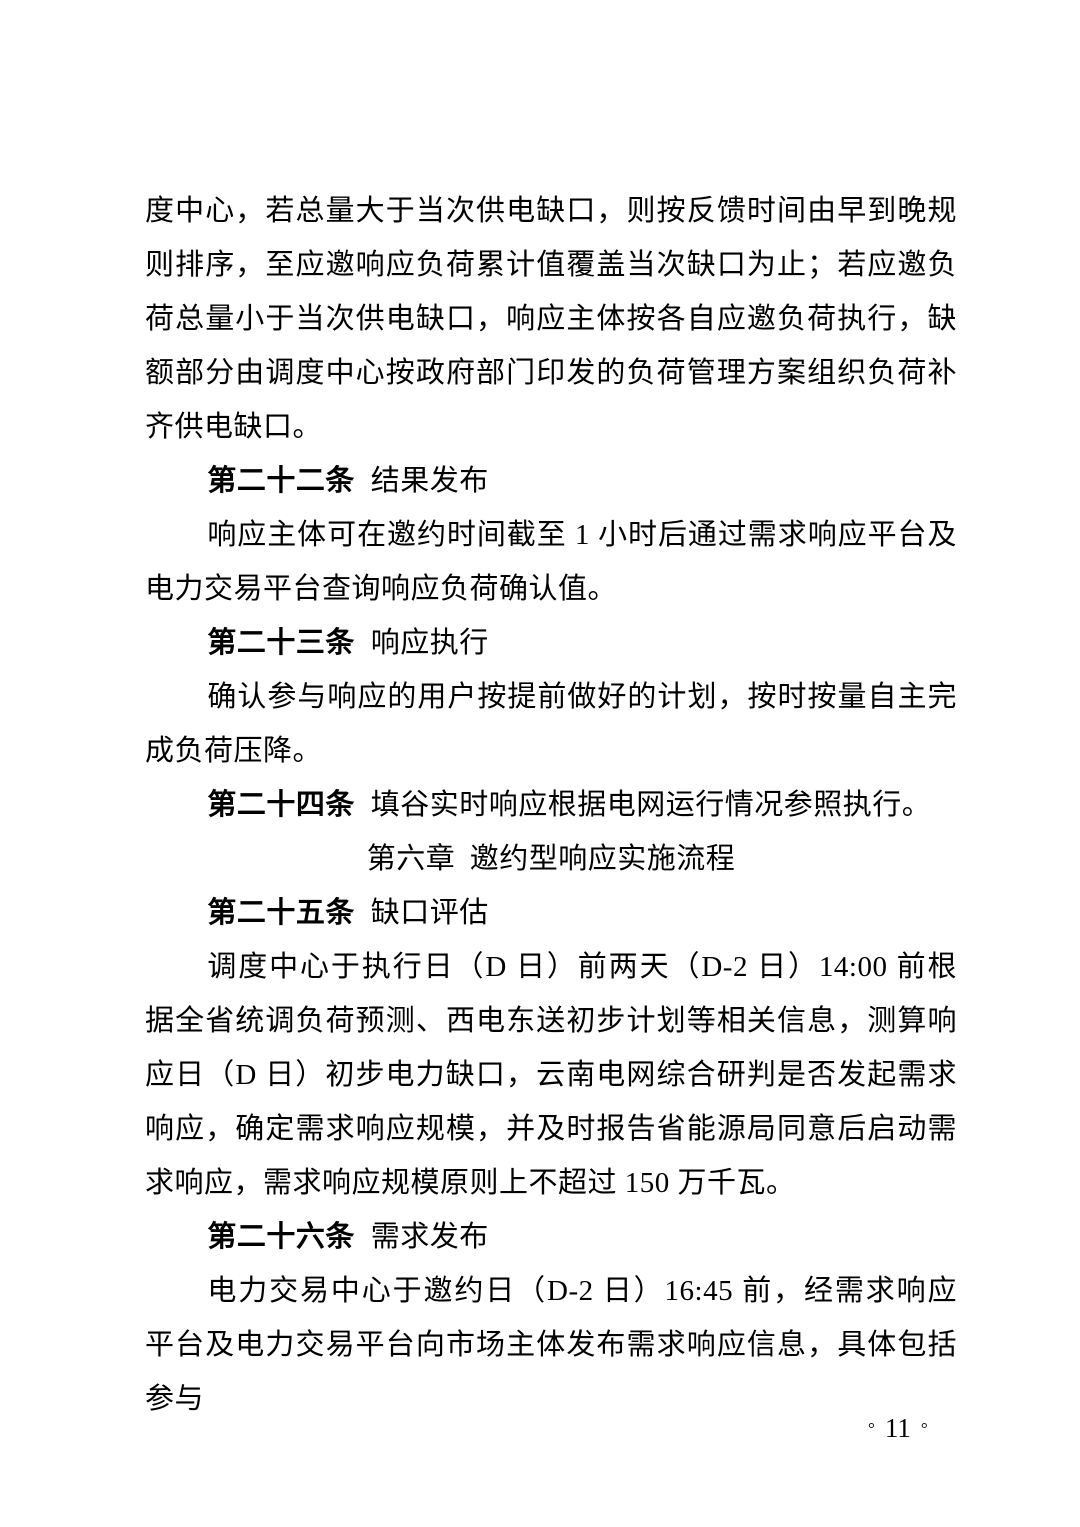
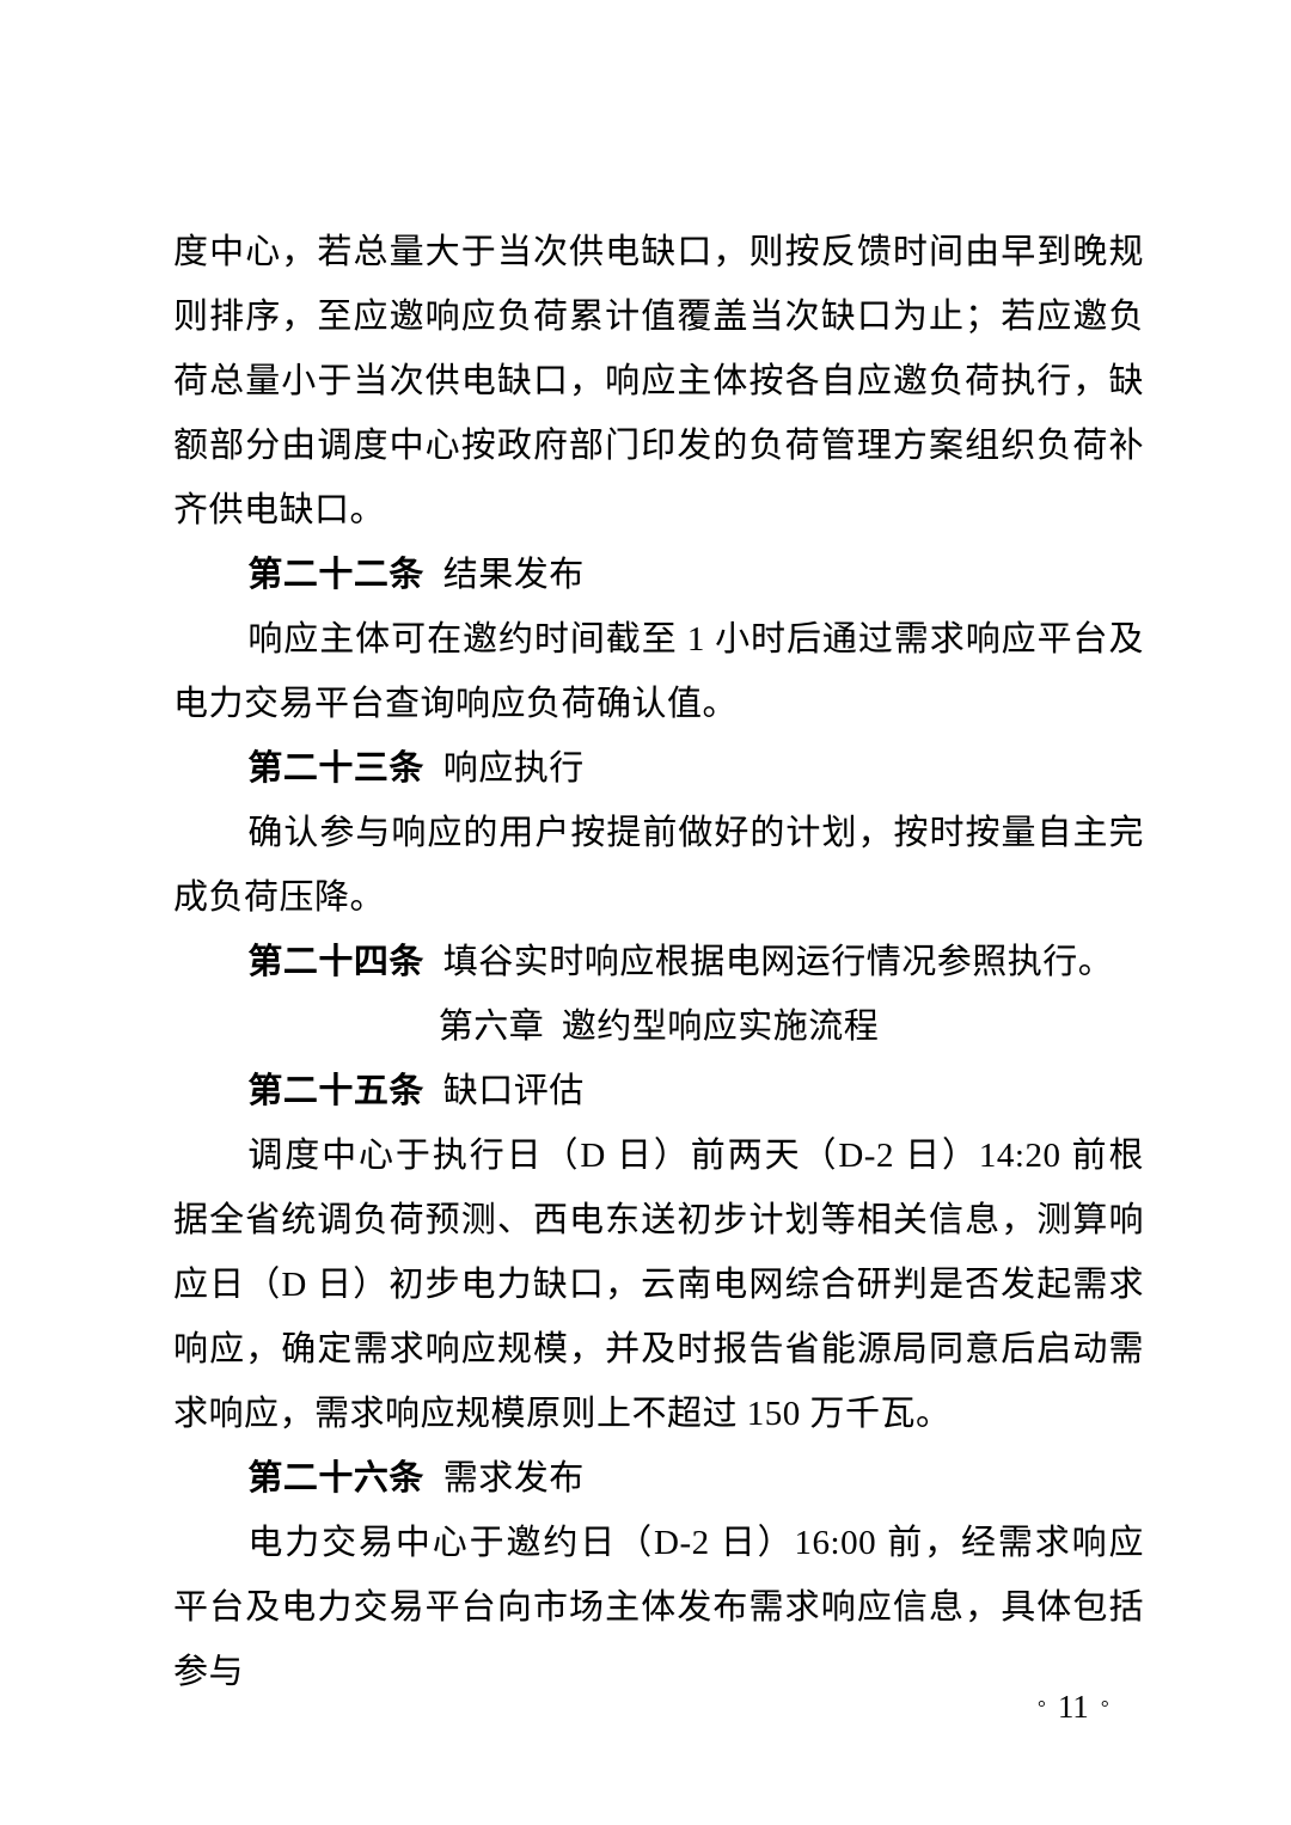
  度中心，若总量大于当次供电缺口，则按反馈时间由早到晚规则排序，至应邀响应负荷累计值覆盖当次缺口为止；若应邀负荷总量小于当次供电缺口，响应主体按各自应邀负荷执行，缺额部分由调度中心按政府部门印发的负荷管理方案组织负荷补齐供电缺口。
  第二十二条 结果发布
  响应主体可在邀约时间截至 1 小时后通过需求响应平台及电力交易平台查询响应负荷确认值。
  第二十三条 响应执行
  确认参与响应的用户按提前做好的计划，按时按量自主完成负荷压降。
  第二十四条 填谷实时响应根据电网运行情况参照执行。
  第六章 邀约型响应实施流程
  第二十五条 缺口评估
- 调度中心于执行日（D 日）前两天（D-2 日）14:00 前根据全省统调负荷预测、西电东送初步计划等相关信息，测算响应日（D 日）初步电力缺口，云南电网综合研判是否发起需求响应，确定需求响应规模，并及时报告省能源局同意后启动需求响应，需求响应规模原则上不超过 150 万千瓦。
+ 调度中心于执行日（D 日）前两天（D-2 日）14:20 前根据全省统调负荷预测、西电东送初步计划等相关信息，测算响应日（D 日）初步电力缺口，云南电网综合研判是否发起需求响应，确定需求响应规模，并及时报告省能源局同意后启动需求响应，需求响应规模原则上不超过 150 万千瓦。
  第二十六条 需求发布
- 电力交易中心于邀约日（D-2 日）16:45 前，经需求响应平台及电力交易平台向市场主体发布需求响应信息，具体包括参与
+ 电力交易中心于邀约日（D-2 日）16:00 前，经需求响应平台及电力交易平台向市场主体发布需求响应信息，具体包括参与
  °
  11
  °
